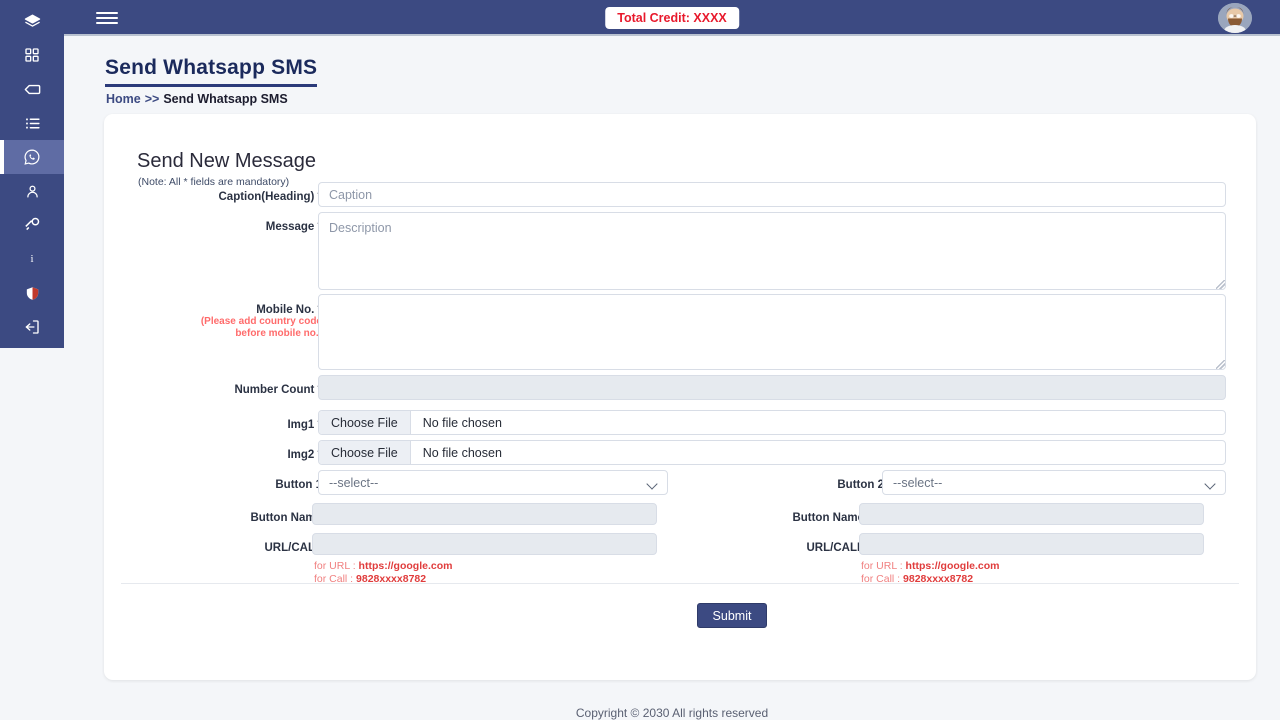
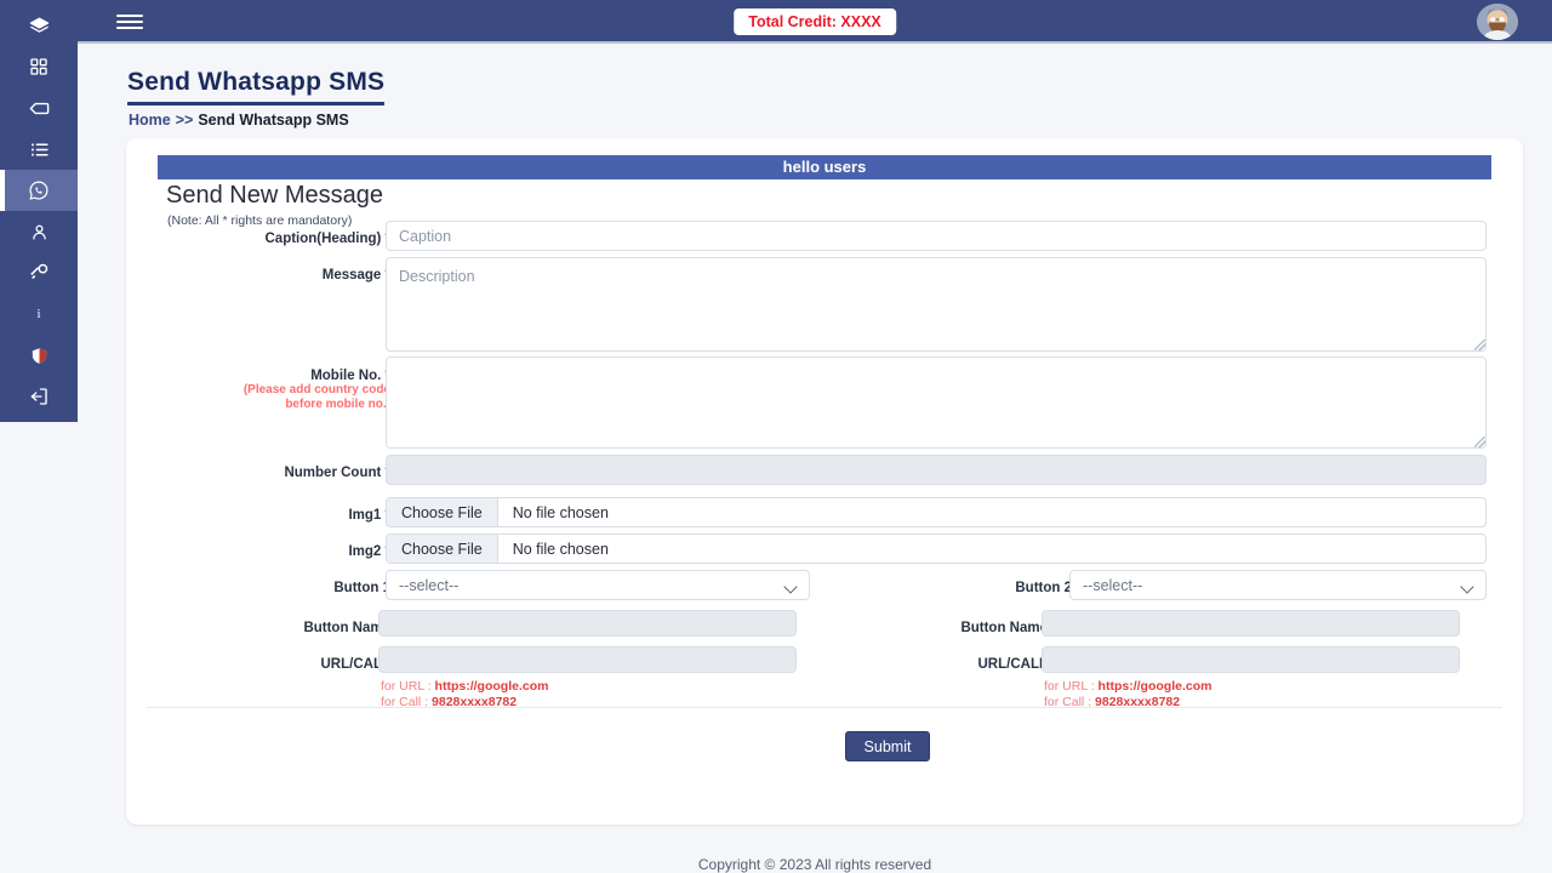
  i
  Total Credit: XXXX
  Send Whatsapp SMS
  Home >> Send Whatsapp SMS
+ hello users
  Send New Message
- (Note: All * fields are mandatory)
+ (Note: All * rights are mandatory)
  Caption(Heading)
  Caption
  Message
  Description
  Mobile No.
  (Please add country cod
  before mobile no
  Number Count
  Img1
  Choose File
  No file chosen
  Img2
  Choose File
  No file chosen
  Button
  --select--
  Button 2
  --select--
  Button Nam
  Button Nam
  URL/CA
  URL/CAL
  for URL : https://google.com
  for Call : 9828xxxx8782
  for URL : https://google.com
  for Call : 9828xxxx8782
  Submit
- Copyright © 2030 All rights reserved
+ Copyright © 2023 All rights reserved
